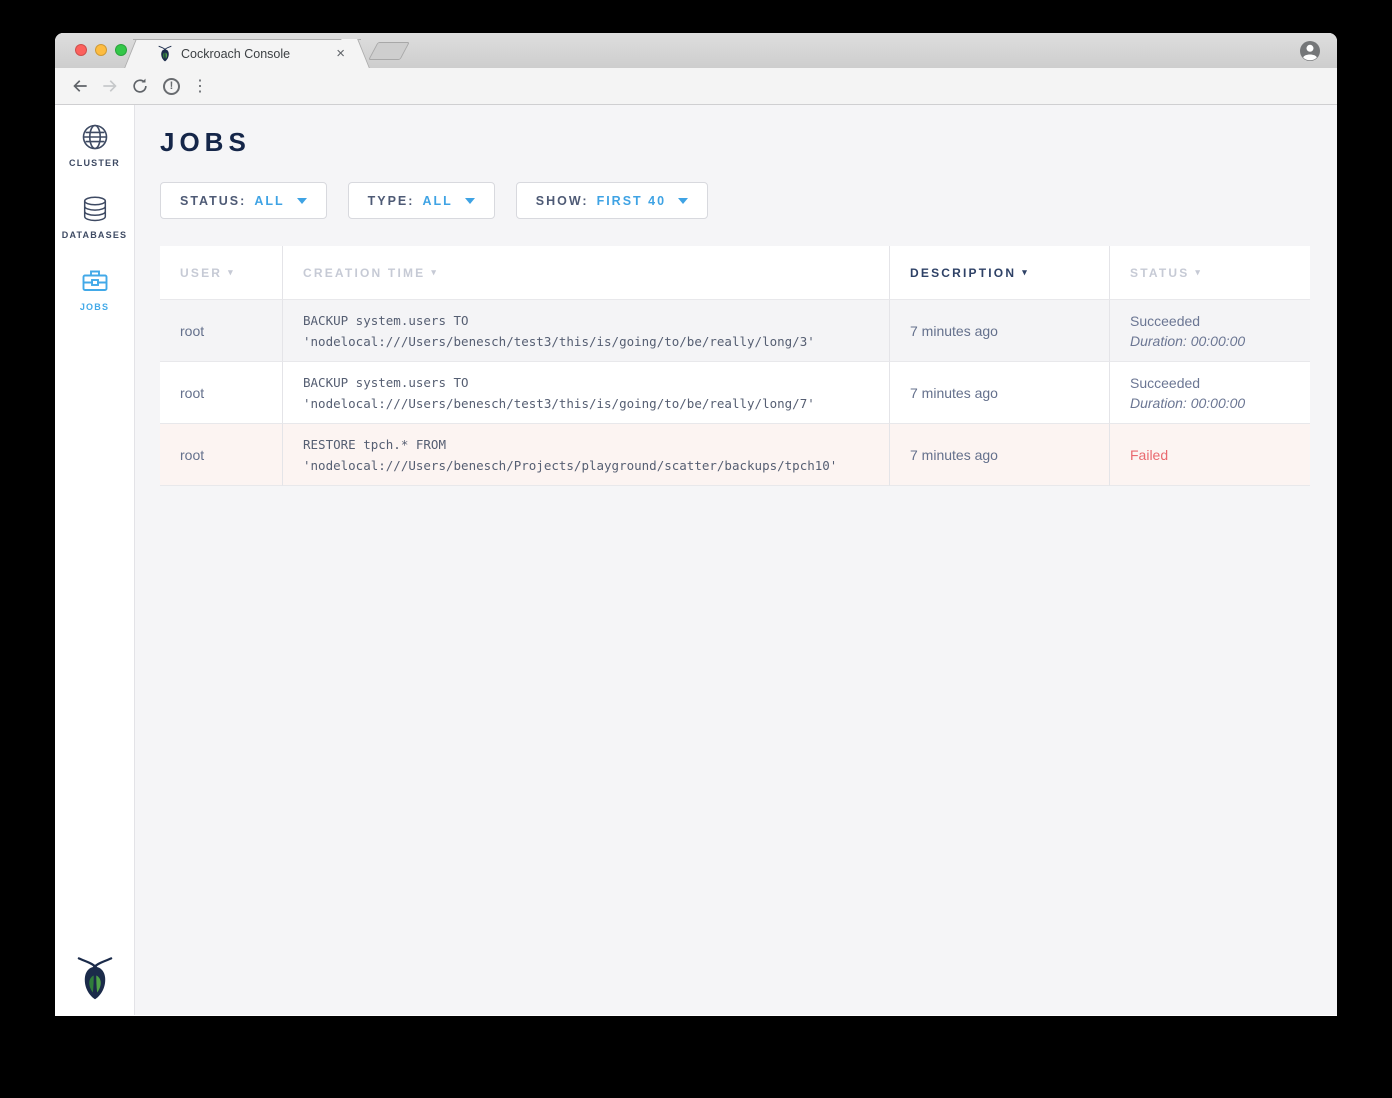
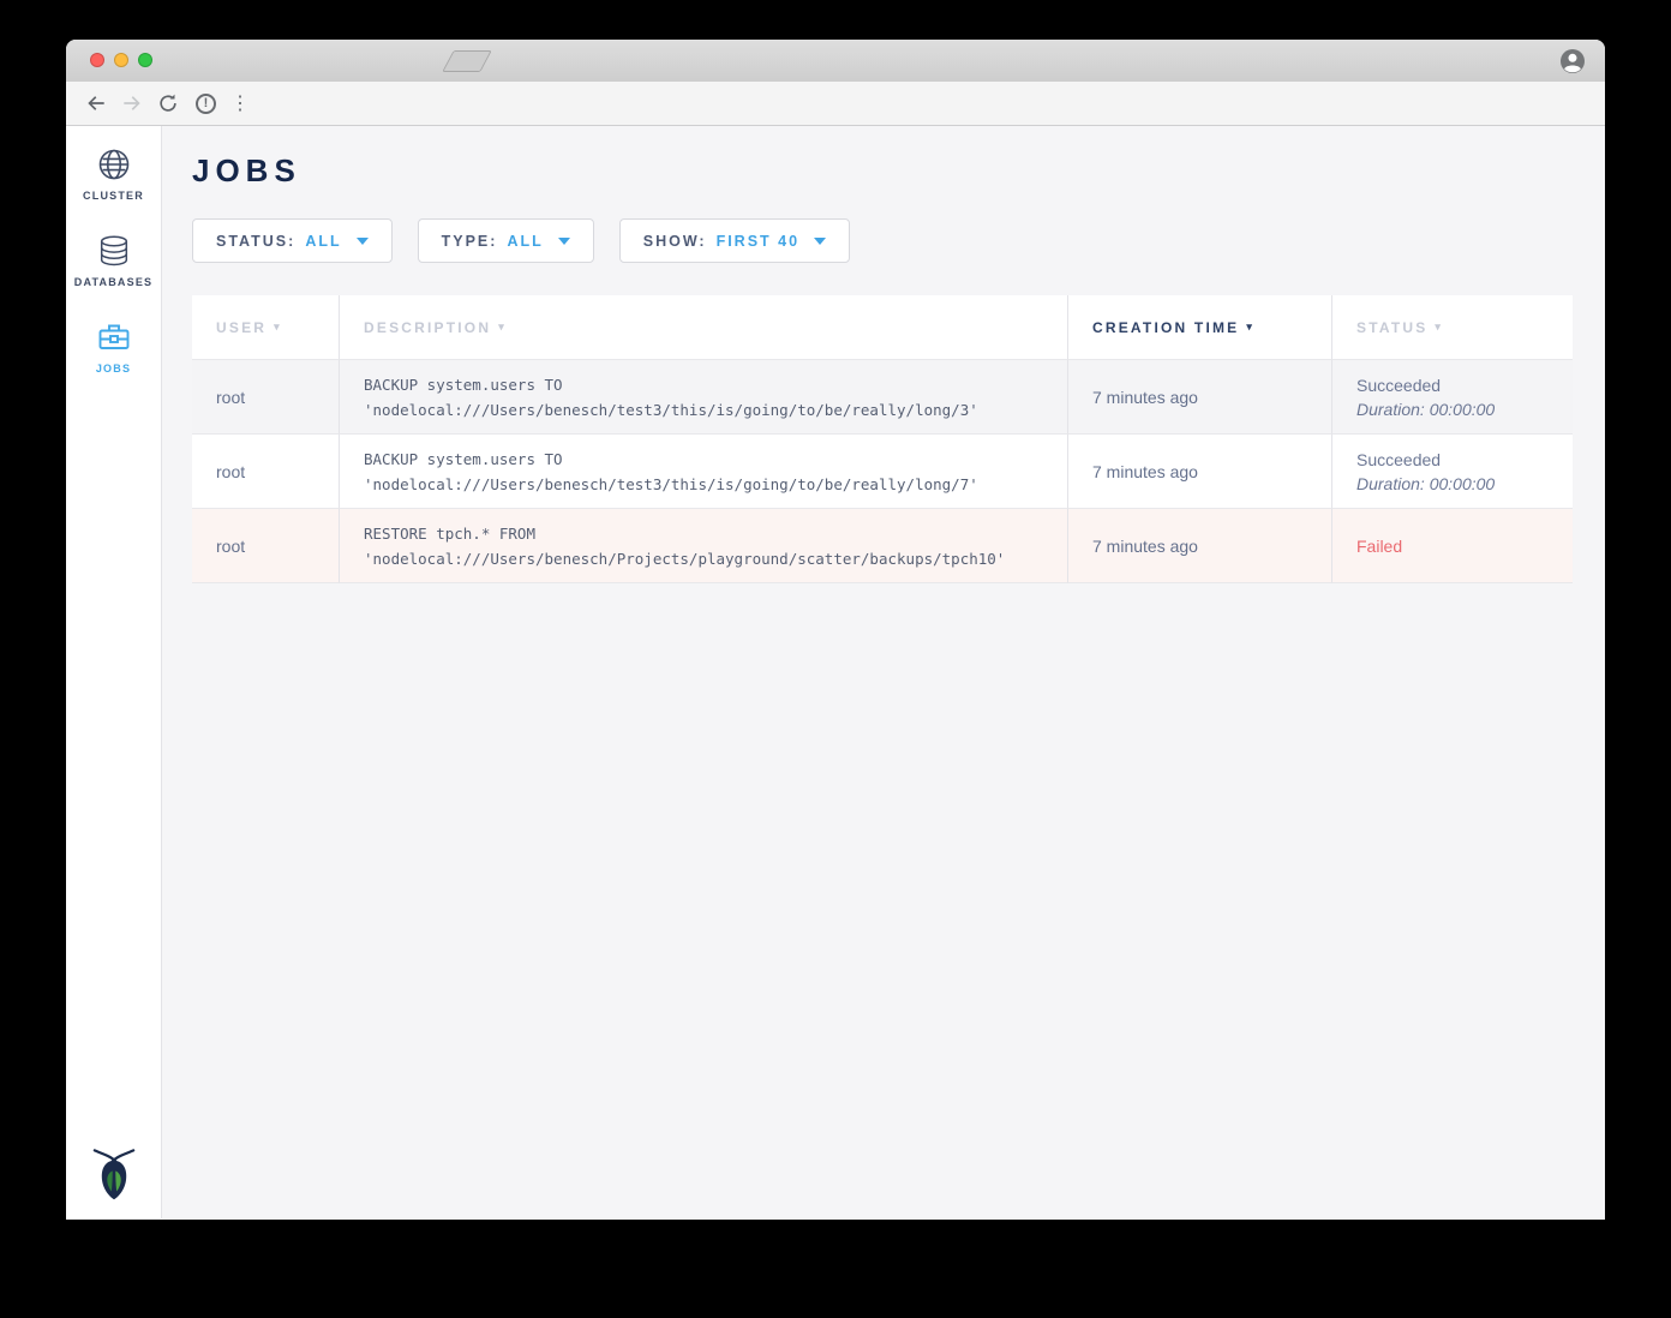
- Cockroach Console
- ×
  !
  ⋮
  CLUSTER
  DATABASES
  JOBS
  JOBS
  STATUS:
  ALL
  TYPE:
  ALL
  SHOW:
  FIRST 40
  USER
  ▾
- CREATION TIME
+ DESCRIPTION
  ▾
- DESCRIPTION
+ CREATION TIME
  ▾
  STATUS
  ▾
  root
  BACKUP system.users TO
  'nodelocal:///Users/benesch/test3/this/is/going/to/be/really/long/3'
  7 minutes ago
  Succeeded
  Duration: 00:00:00
  root
  BACKUP system.users TO
  'nodelocal:///Users/benesch/test3/this/is/going/to/be/really/long/7'
  7 minutes ago
  Succeeded
  Duration: 00:00:00
  root
  RESTORE tpch.* FROM
  'nodelocal:///Users/benesch/Projects/playground/scatter/backups/tpch10'
  7 minutes ago
  Failed
